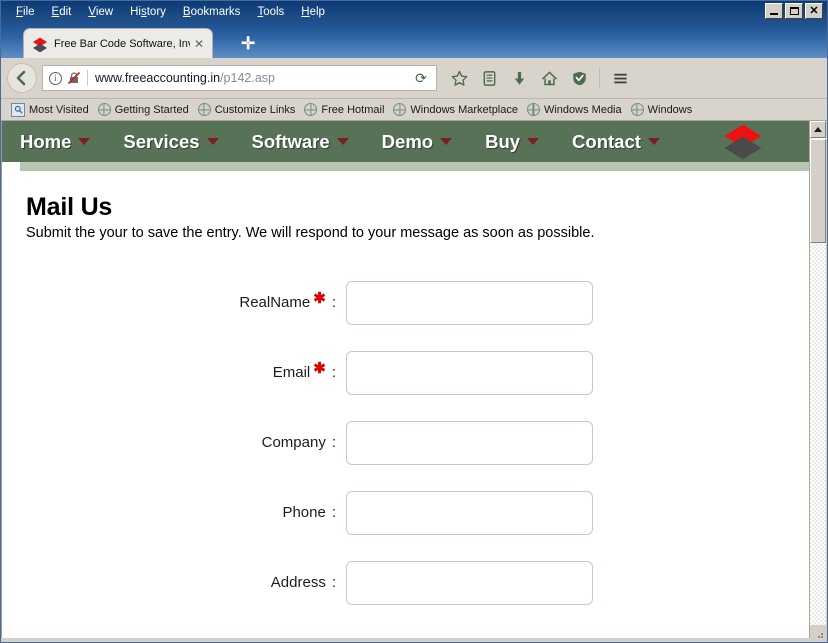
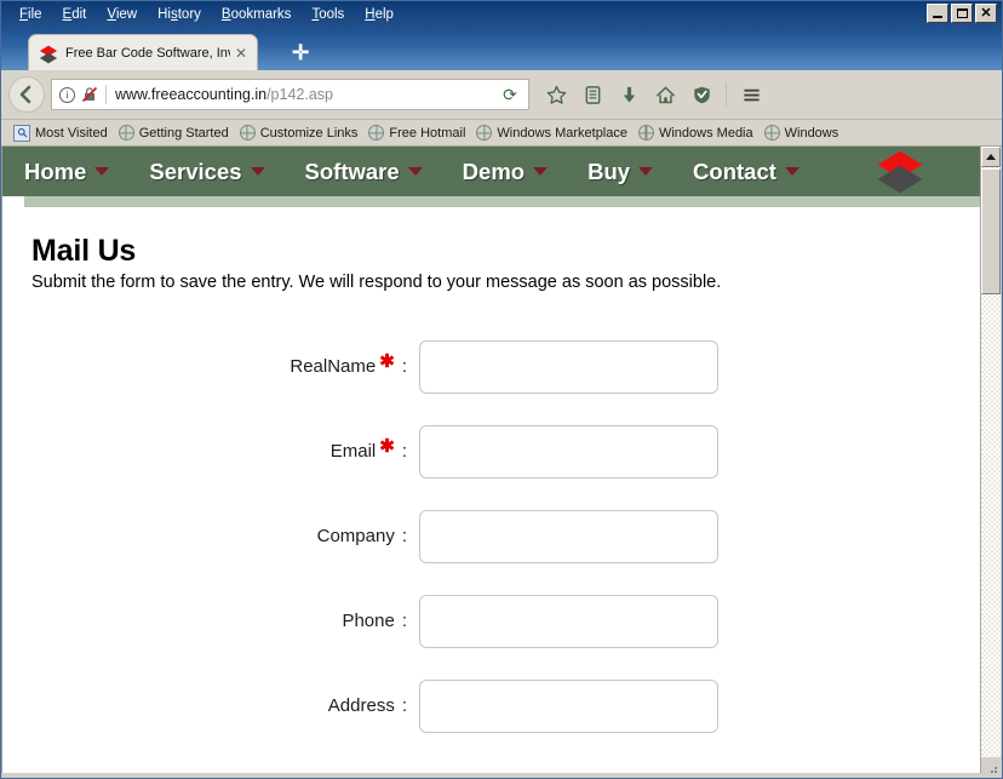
  File
  Edit
  View
  History
  Bookmarks
  Tools
  Help
  ✕
  Free Bar Code Software, In
  ✕
  ✛
  i
  www.freeaccounting.in/p142.asp
  ⟳
  Most Visited
  Getting Started
  Customize Links
  Free Hotmail
  Windows Marketplace
  Windows Media
  Windows
  Home
  Services
  Software
  Demo
  Buy
  Contact
  Mail Us
- Submit the your to save the entry. We will respond to your message as soon as possible.
+ Submit the form to save the entry. We will respond to your message as soon as possible.
  RealName
  ✱
  :
  Email
  ✱
  :
  Company
  :
  Phone
  :
  Address
  :
